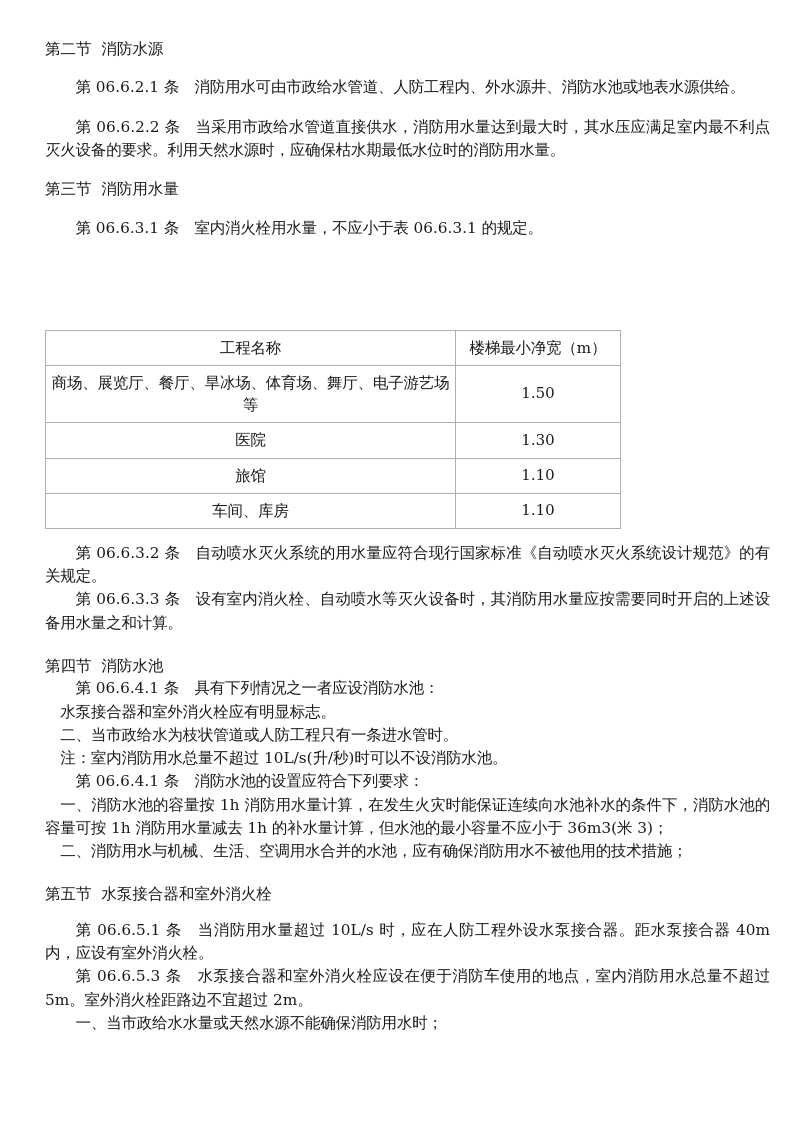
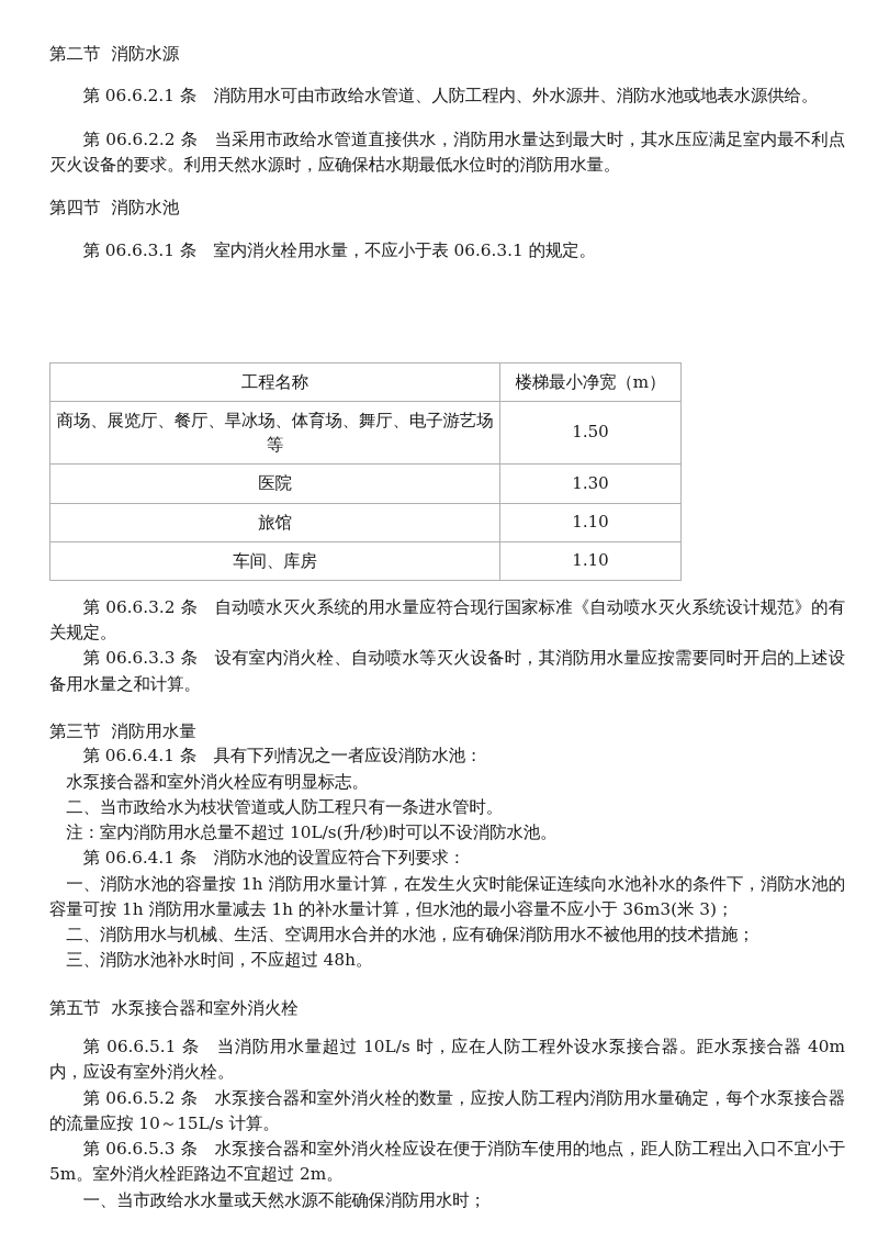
  第二节 消防水源
  第 06.6.2.1 条 消防用水可由市政给水管道、人防工程内、外水源井、消防水池或地表水源供给。
  第 06.6.2.2 条 当采用市政给水管道直接供水，消防用水量达到最大时，其水压应满足室内最不利点灭火设备的要求。利用天然水源时，应确保枯水期最低水位时的消防用水量。
- 第三节 消防用水量
+ 第四节 消防水池
  第 06.6.3.1 条 室内消火栓用水量，不应小于表 06.6.3.1 的规定。
  工程名称	楼梯最小净宽（m）
  商场、展览厅、餐厅、旱冰场、体育场、舞厅、电子游艺场等	1.50
  医院	1.30
  旅馆	1.10
  车间、库房	1.10
  第 06.6.3.2 条 自动喷水灭火系统的用水量应符合现行国家标准《自动喷水灭火系统设计规范》的有关规定。
  第 06.6.3.3 条 设有室内消火栓、自动喷水等灭火设备时，其消防用水量应按需要同时开启的上述设备用水量之和计算。
- 第四节 消防水池
+ 第三节 消防用水量
  第 06.6.4.1 条 具有下列情况之一者应设消防水池：
  水泵接合器和室外消火栓应有明显标志。
  二、当市政给水为枝状管道或人防工程只有一条进水管时。
  注：室内消防用水总量不超过 10L/s(升/秒)时可以不设消防水池。
  第 06.6.4.1 条 消防水池的设置应符合下列要求：
  一、消防水池的容量按 1h 消防用水量计算，在发生火灾时能保证连续向水池补水的条件下，消防水池的容量可按 1h 消防用水量减去 1h 的补水量计算，但水池的最小容量不应小于 36m3(米 3)；
  二、消防用水与机械、生活、空调用水合并的水池，应有确保消防用水不被他用的技术措施；
+ 三、消防水池补水时间，不应超过 48h。
  第五节 水泵接合器和室外消火栓
  第 06.6.5.1 条 当消防用水量超过 10L/s 时，应在人防工程外设水泵接合器。距水泵接合器 40m 内，应设有室外消火栓。
+ 第 06.6.5.2 条 水泵接合器和室外消火栓的数量，应按人防工程内消防用水量确定，每个水泵接合器的流量应按 10～15L/s 计算。
- 第 06.6.5.3 条 水泵接合器和室外消火栓应设在便于消防车使用的地点，室内消防用水总量不超过 5m。室外消火栓距路边不宜超过 2m。
+ 第 06.6.5.3 条 水泵接合器和室外消火栓应设在便于消防车使用的地点，距人防工程出入口不宜小于 5m。室外消火栓距路边不宜超过 2m。
  一、当市政给水水量或天然水源不能确保消防用水时；
